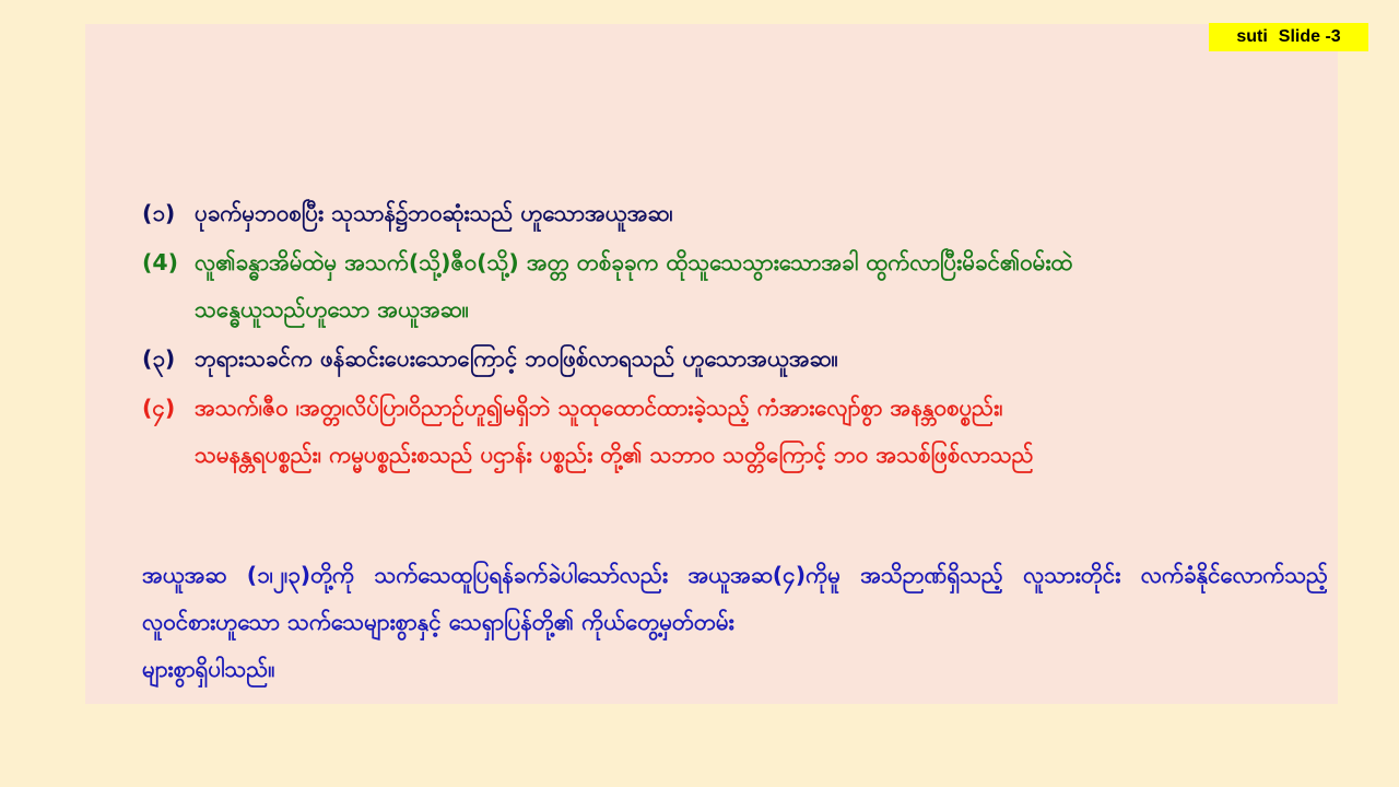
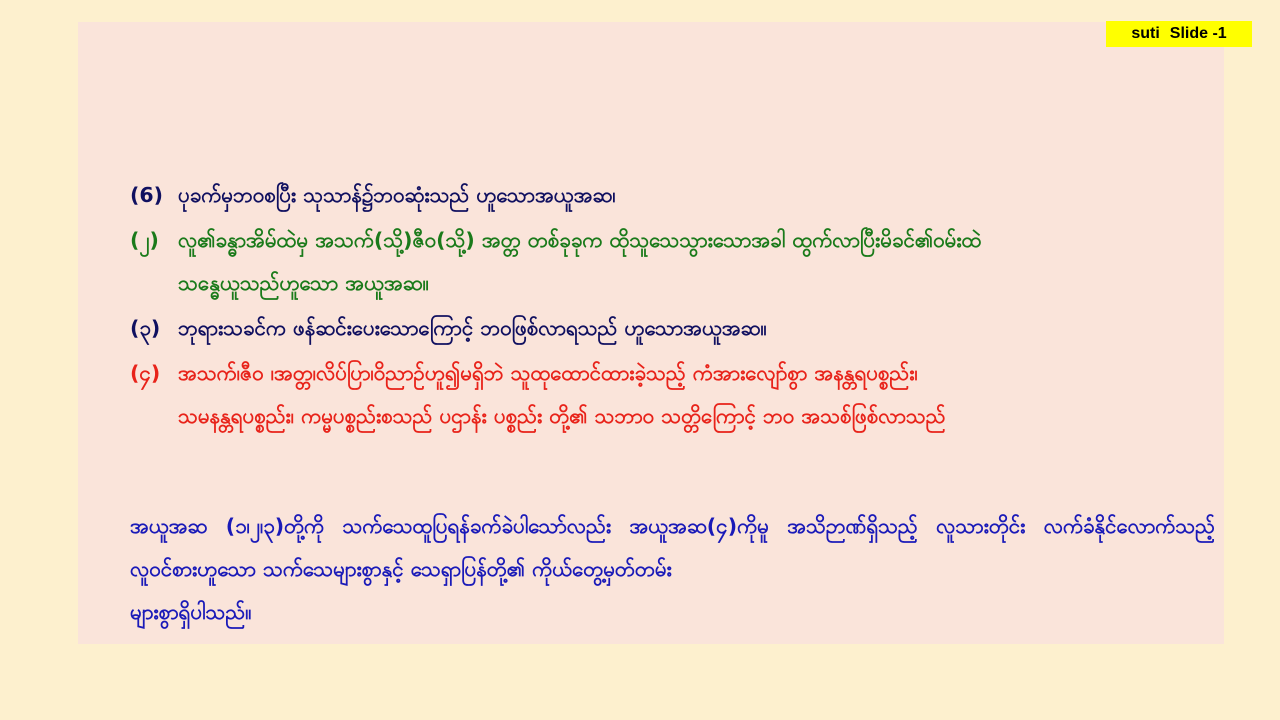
  suti
- Slide -3
+ Slide -1
- (၁) ပုခက်မှဘဝစပြီး သုသာန်၌ဘဝဆုံးသည် ဟူသောအယူအဆ၊
+ (6) ပုခက်မှဘဝစပြီး သုသာန်၌ဘဝဆုံးသည် ဟူသောအယူအဆ၊
- (4) လူ၏ခန္ဓာအိမ်ထဲမှ အသက်(သို့)ဇီဝ(သို့) အတ္တ တစ်ခုခုက ထိုသူသေသွားသောအခါ ထွက်လာပြီးမိခင်၏ဝမ်းထဲ
+ (၂) လူ၏ခန္ဓာအိမ်ထဲမှ အသက်(သို့)ဇီဝ(သို့) အတ္တ တစ်ခုခုက ထိုသူသေသွားသောအခါ ထွက်လာပြီးမိခင်၏ဝမ်းထဲ
  သန္ဓေယူသည်ဟူသော အယူအဆ။
  (၃) ဘုရားသခင်က ဖန်ဆင်းပေးသောကြောင့် ဘဝဖြစ်လာရသည် ဟူသောအယူအဆ။
- (၄) အသက်၊ဇီဝ ၊အတ္တ၊လိပ်ပြာ၊ဝိညာဉ်ဟူ၍မရှိဘဲ သူထုထောင်ထားခဲ့သည့် ကံအားလျော်စွာ အနန္ဘဝစပ္စည်း၊
+ (၄) အသက်၊ဇီဝ ၊အတ္တ၊လိပ်ပြာ၊ဝိညာဉ်ဟူ၍မရှိဘဲ သူထုထောင်ထားခဲ့သည့် ကံအားလျော်စွာ အနန္တရပစ္စည်း၊
  သမနန္တရပစ္စည်း၊ ကမ္မပစ္စည်းစသည် ပဌာန်း ပစ္စည်း တို့၏ သဘာဝ သတ္တိကြောင့် ဘဝ အသစ်ဖြစ်လာသည်
  အယူအဆ (၁၊၂၊၃)တို့ကို သက်သေထူပြရန်ခက်ခဲပါသော်လည်း အယူအဆ(၄)ကိုမူ အသိဉာဏ်ရှိသည့် လူသားတိုင်း လက်ခံနိုင်လောက်သည့် လူဝင်စားဟူသော သက်သေများစွာနှင့် သေရှာပြန်တို့၏ ကိုယ်တွေ့မှတ်တမ်း
  များစွာရှိပါသည်။
